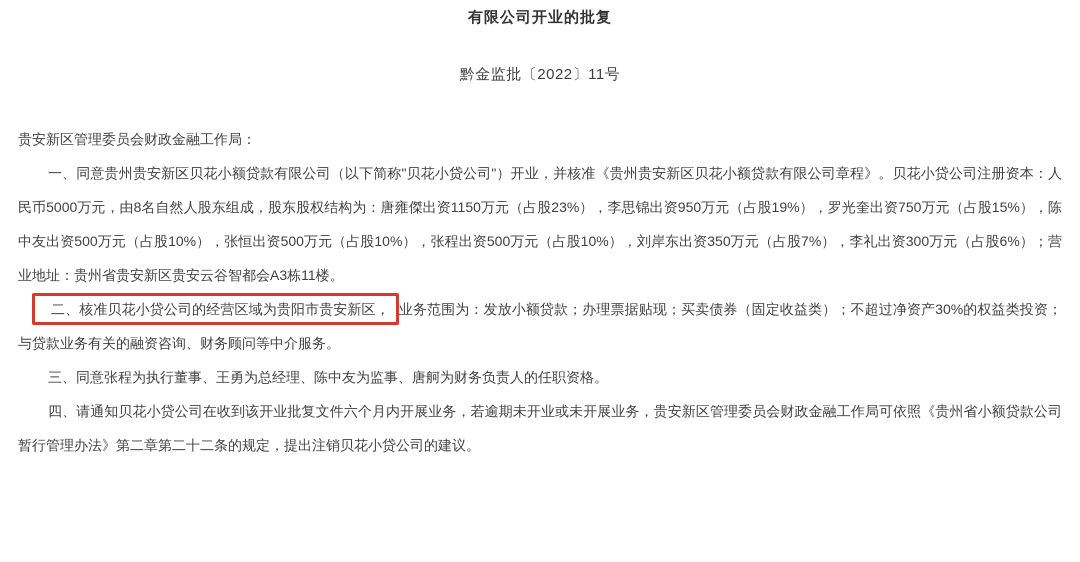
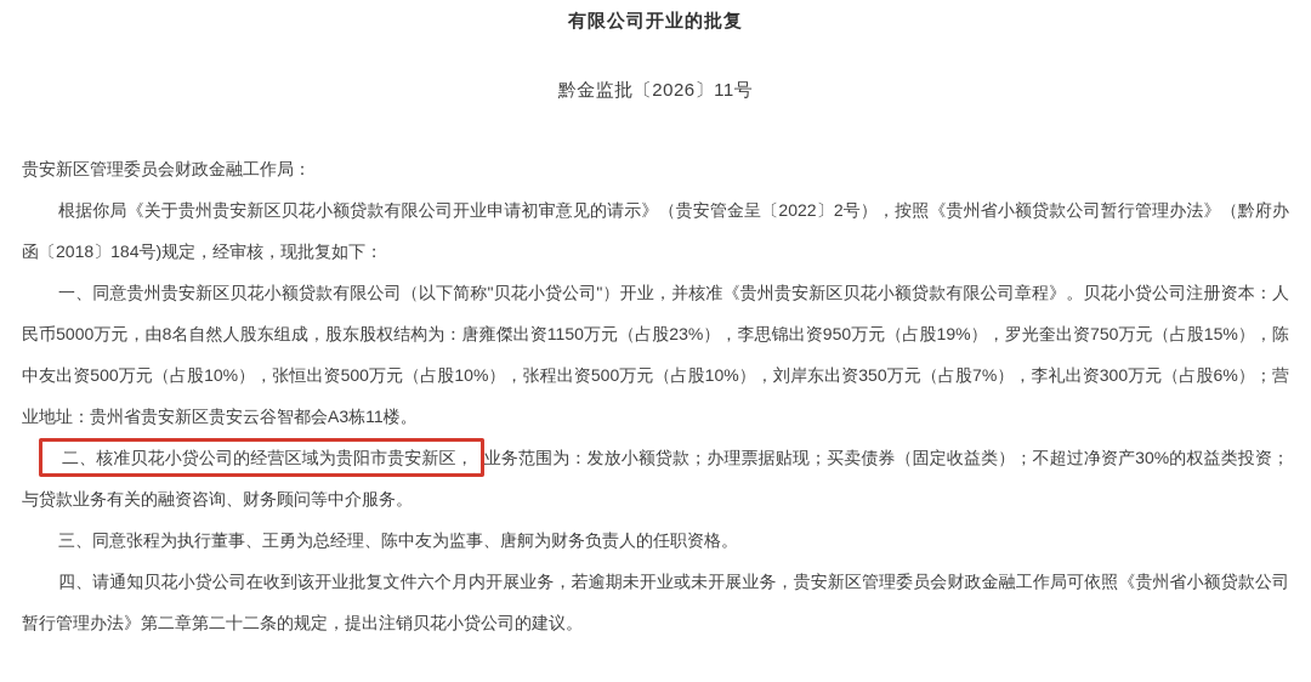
  有限公司开业的批复
- 黔金监批〔2022〕11号
+ 黔金监批〔2026〕11号
  贵安新区管理委员会财政金融工作局：
+ 根据你局《关于贵州贵安新区贝花小额贷款有限公司开业申请初审意见的请示》（贵安管金呈〔2022〕2号），按照《贵州省小额贷款公司暂行管理办法》（黔府办函〔2018〕184号)规定，经审核，现批复如下：
  一、同意贵州贵安新区贝花小额贷款有限公司（以下简称"贝花小贷公司"）开业，并核准《贵州贵安新区贝花小额贷款有限公司章程》。贝花小贷公司注册资本：人民币5000万元，由8名自然人股东组成，股东股权结构为：唐雍傑出资1150万元（占股23%），李思锦出资950万元（占股19%），罗光奎出资750万元（占股15%），陈中友出资500万元（占股10%），张恒出资500万元（占股10%），张程出资500万元（占股10%），刘岸东出资350万元（占股7%），李礼出资300万元（占股6%）；营业地址：贵州省贵安新区贵安云谷智都会A3栋11楼。
  二、核准贝花小贷公司的经营区域为贵阳市贵安新区， 业务范围为：发放小额贷款；办理票据贴现；买卖债券（固定收益类）；不超过净资产30%的权益类投资；与贷款业务有关的融资咨询、财务顾问等中介服务。
  三、同意张程为执行董事、王勇为总经理、陈中友为监事、唐舸为财务负责人的任职资格。
  四、请通知贝花小贷公司在收到该开业批复文件六个月内开展业务，若逾期未开业或未开展业务，贵安新区管理委员会财政金融工作局可依照《贵州省小额贷款公司暂行管理办法》第二章第二十二条的规定，提出注销贝花小贷公司的建议。
